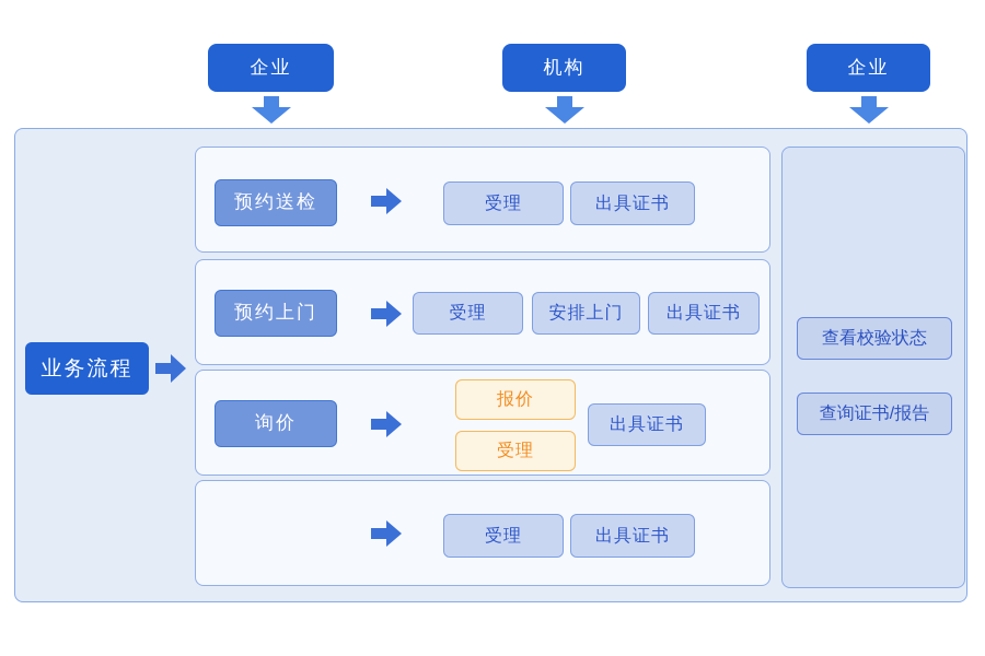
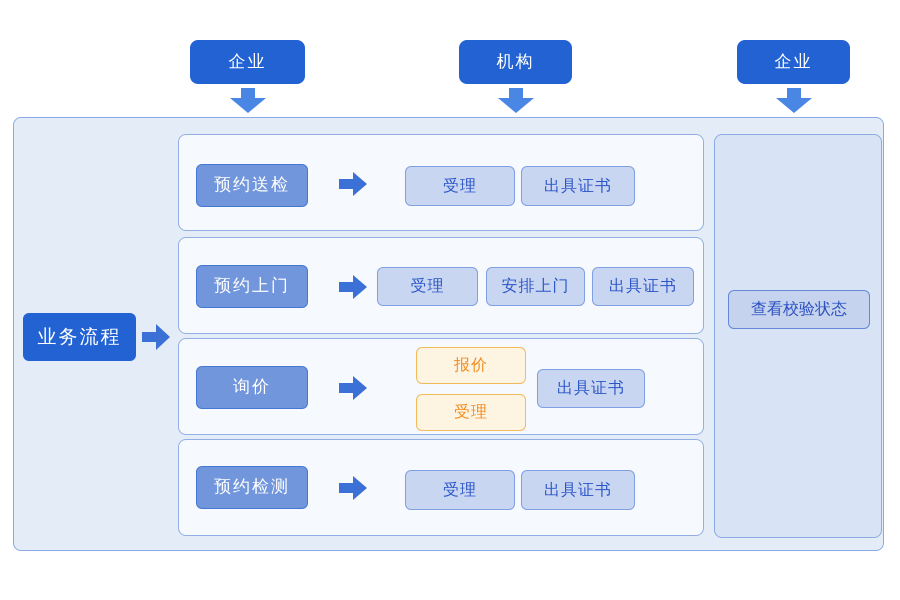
  企业
  机构
  企业
  业务流程
  预约送检
  受理
  出具证书
  预约上门
  受理
  安排上门
  出具证书
  询价
  报价
  受理
  出具证书
+ 预约检测
  受理
  出具证书
  查看校验状态
- 查询证书/报告
